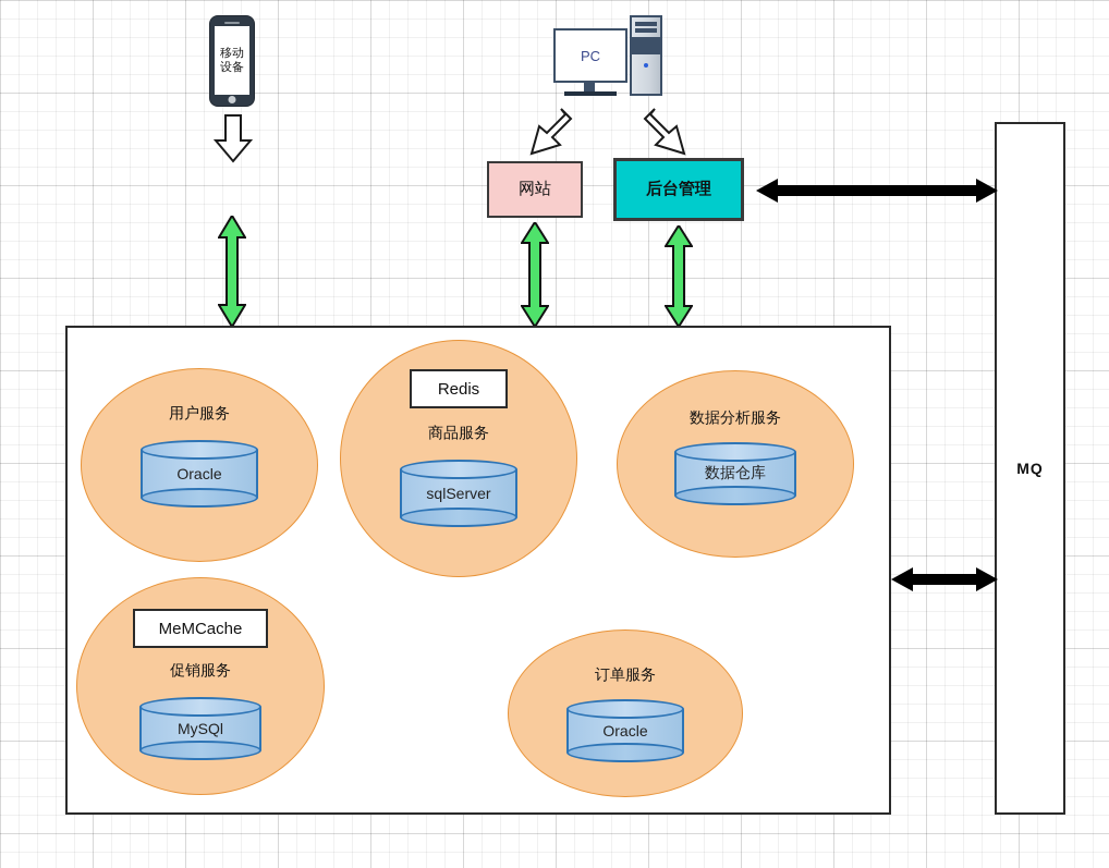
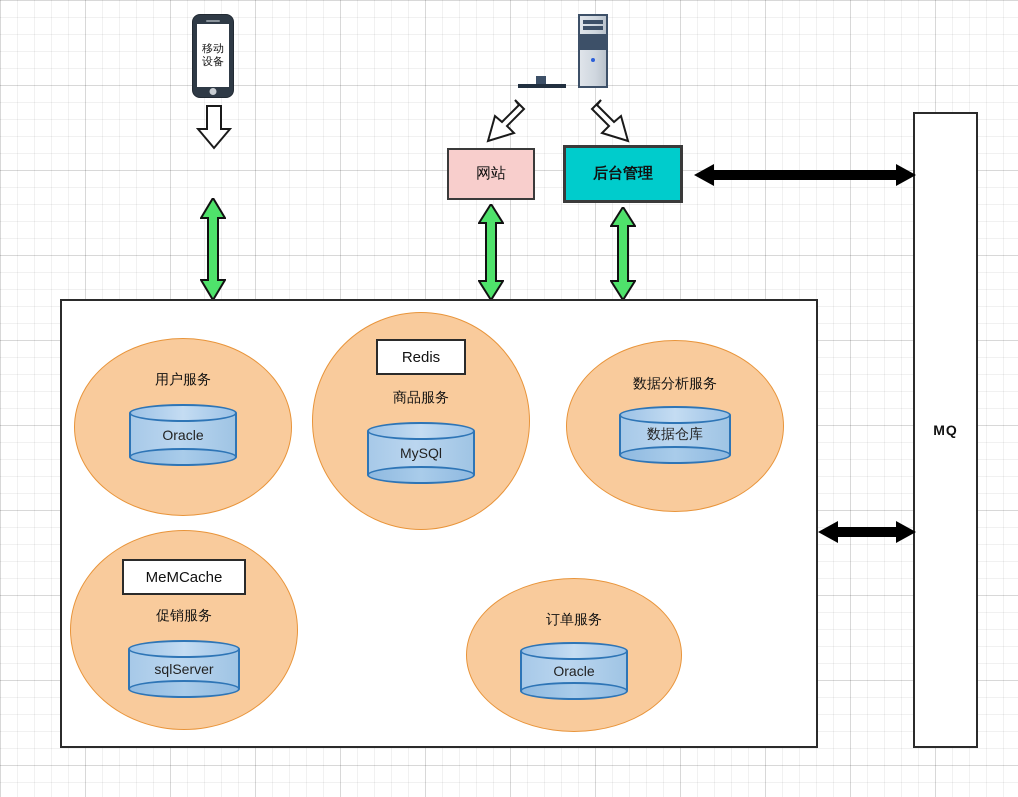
  移动
  设备
- PC
  网站
  后台管理
  MQ
  用户服务
  Oracle
  Redis
  商品服务
- sqlServer
+ MySQl
  数据分析服务
  数据仓库
  MeMCache
  促销服务
- MySQl
+ sqlServer
  订单服务
  Oracle
